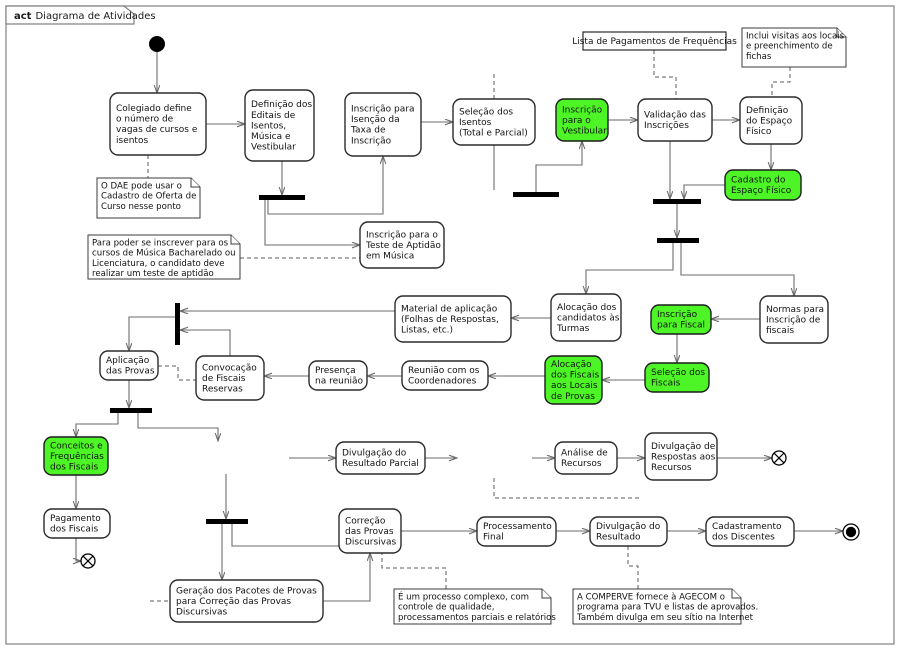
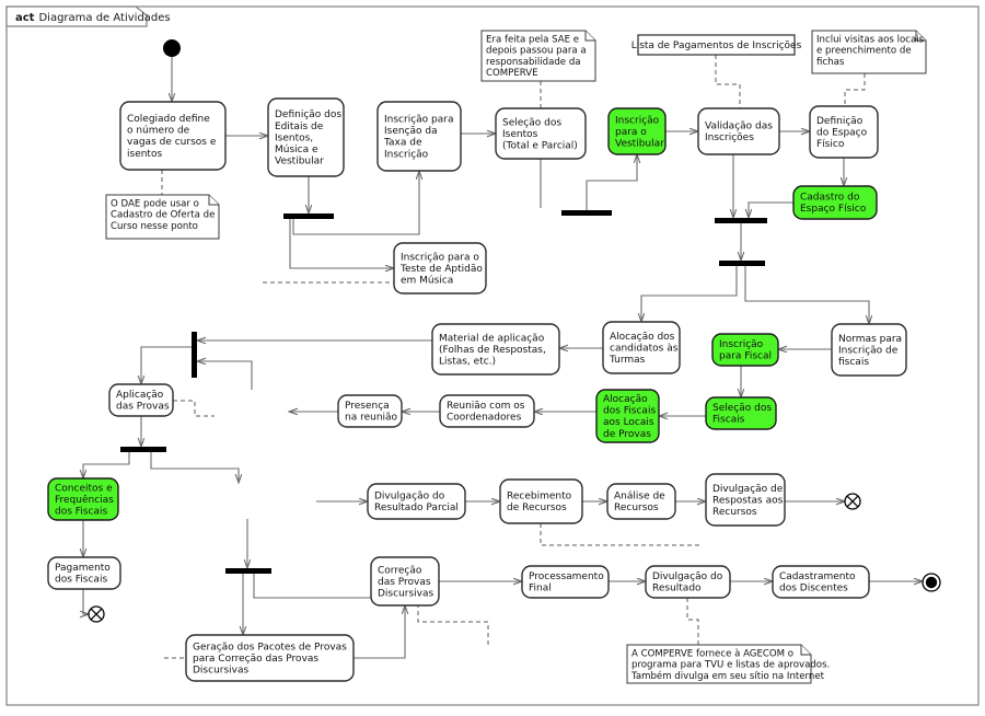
  act Diagrama de Atividades
- Lista de Pagamentos de Frequências
+ Lista de Pagamentos de Inscrições
  O DAE pode usar o
  Cadastro de Oferta de
  Curso nesse ponto
+ Era feita pela SAE e
+ depois passou para a
+ responsabilidade da
+ COMPERVE
  Inclui visitas aos locais
  e preenchimento de
  fichas
- Para poder se inscrever para os
- cursos de Música Bacharelado ou
- Licenciatura, o candidato deve
- realizar um teste de aptidão
- É um processo complexo, com
- controle de qualidade,
- processamentos parciais e relatórios
  A COMPERVE fornece à AGECOM o
  programa para TVU e listas de aprovados.
  Também divulga em seu sítio na Internet
  Colegiado define
  o número de
  vagas de cursos e
  isentos
  Definição dos
  Editais de
  Isentos,
  Música e
  Vestibular
  Inscrição para
  Isenção da
  Taxa de
  Inscrição
  Seleção dos
  Isentos
  (Total e Parcial)
  Inscrição
  para o
  Vestibular
  Validação das
  Inscrições
  Definição
  do Espaço
  Físico
  Cadastro do
  Espaço Físico
  Inscrição para o
  Teste de Aptidão
  em Música
  Material de aplicação
  (Folhas de Respostas,
  Listas, etc.)
  Alocação dos
  candidatos às
  Turmas
  Normas para
  Inscrição de
  fiscais
  Inscrição
  para Fiscal
  Aplicação
  das Provas
- Convocação
- de Fiscais
- Reservas
  Presença
  na reunião
  Reunião com os
  Coordenadores
  Alocação
  dos Fiscais
  aos Locais
  de Provas
  Seleção dos
  Fiscais
  Conceitos e
  Frequências
  dos Fiscais
  Divulgação do
  Resultado Parcial
+ Recebimento
+ de Recursos
  Análise de
  Recursos
  Divulgação de
  Respostas aos
  Recursos
  Pagamento
  dos Fiscais
  Correção
  das Provas
  Discursivas
  Processamento
  Final
  Divulgação do
  Resultado
  Cadastramento
  dos Discentes
  Geração dos Pacotes de Provas
  para Correção das Provas
  Discursivas
